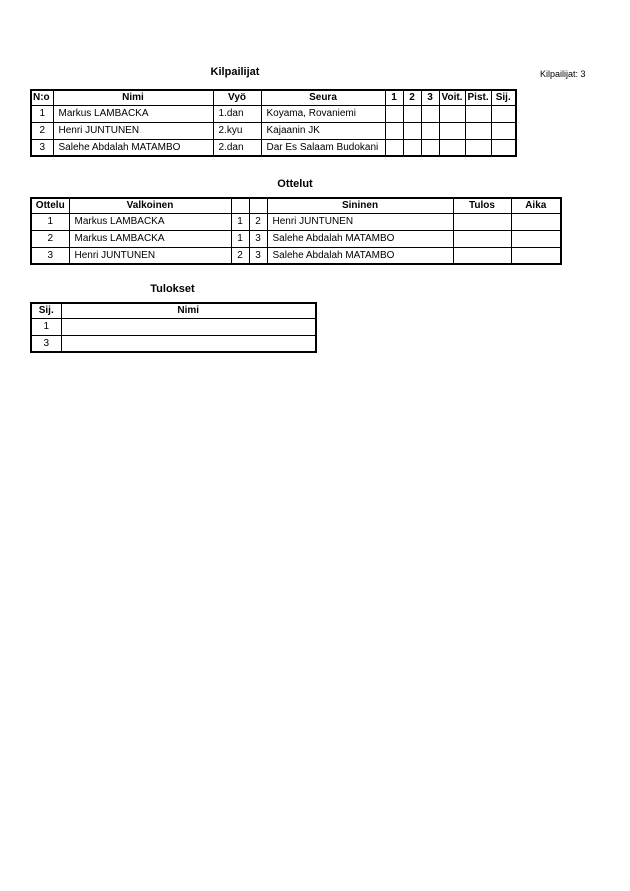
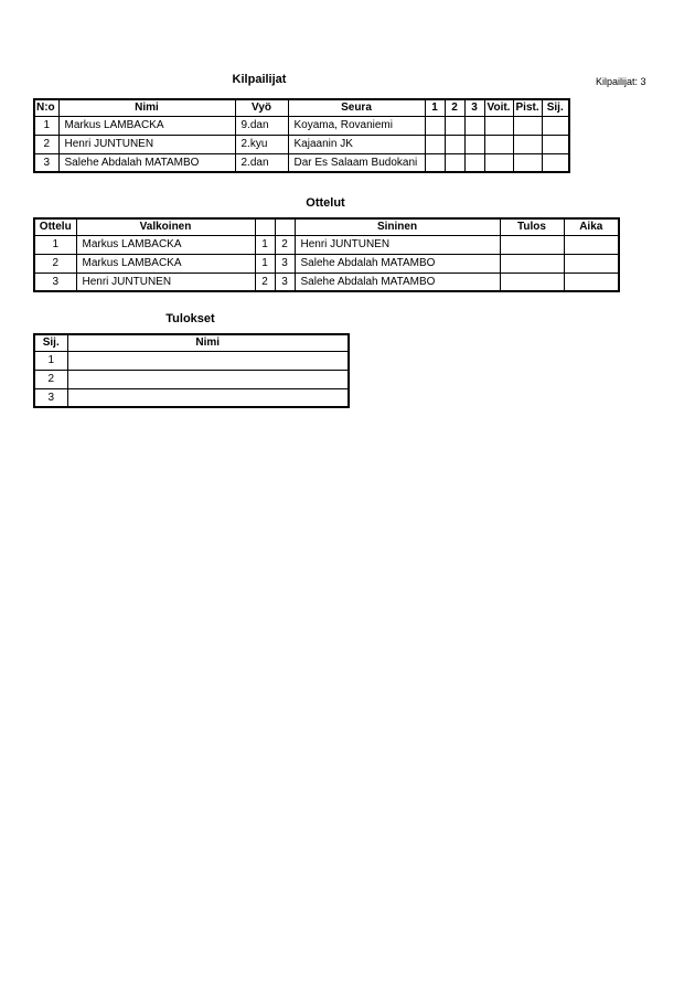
  Kilpailijat
  Kilpailijat: 3
  N:o	Nimi	Vyö	Seura	1	2	3	Voit.	Pist.	Sij.
- 1	Markus LAMBACKA	1.dan	Koyama, Rovaniemi
+ 1	Markus LAMBACKA	9.dan	Koyama, Rovaniemi
  2	Henri JUNTUNEN	2.kyu	Kajaanin JK
  3	Salehe Abdalah MATAMBO	2.dan	Dar Es Salaam Budokani
  Ottelut
  Ottelu	Valkoinen			Sininen	Tulos	Aika
  1	Markus LAMBACKA	1	2	Henri JUNTUNEN
  2	Markus LAMBACKA	1	3	Salehe Abdalah MATAMBO
  3	Henri JUNTUNEN	2	3	Salehe Abdalah MATAMBO
  Tulokset
  Sij.	Nimi
  1
+ 2
  3
